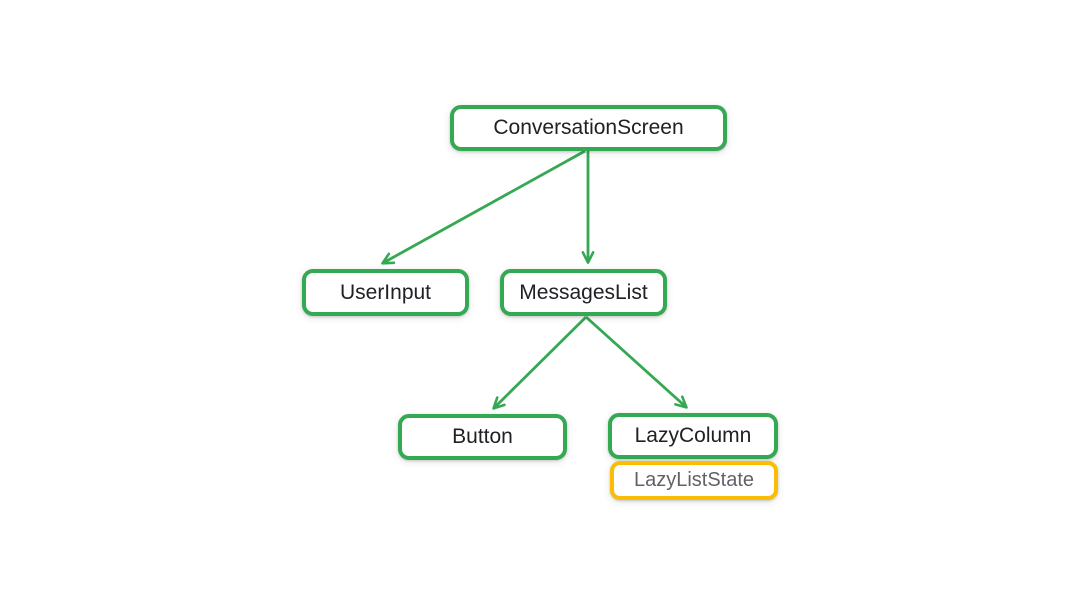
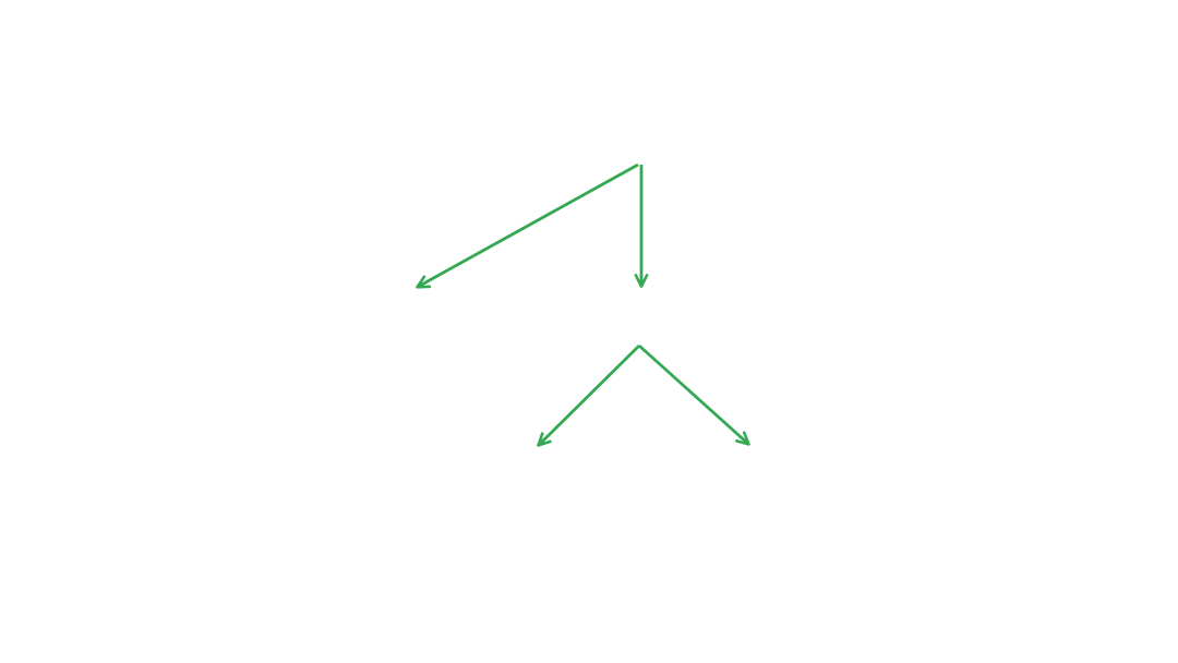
- ConversationScreen
- UserInput
- MessagesList
- Button
- LazyColumn
- LazyListState
